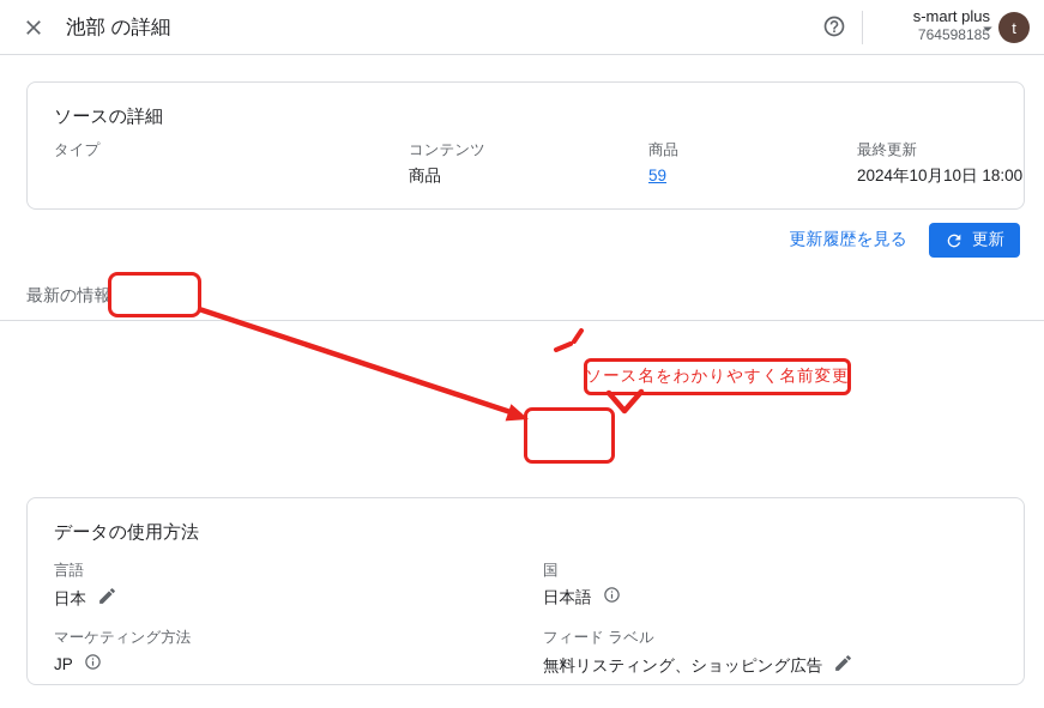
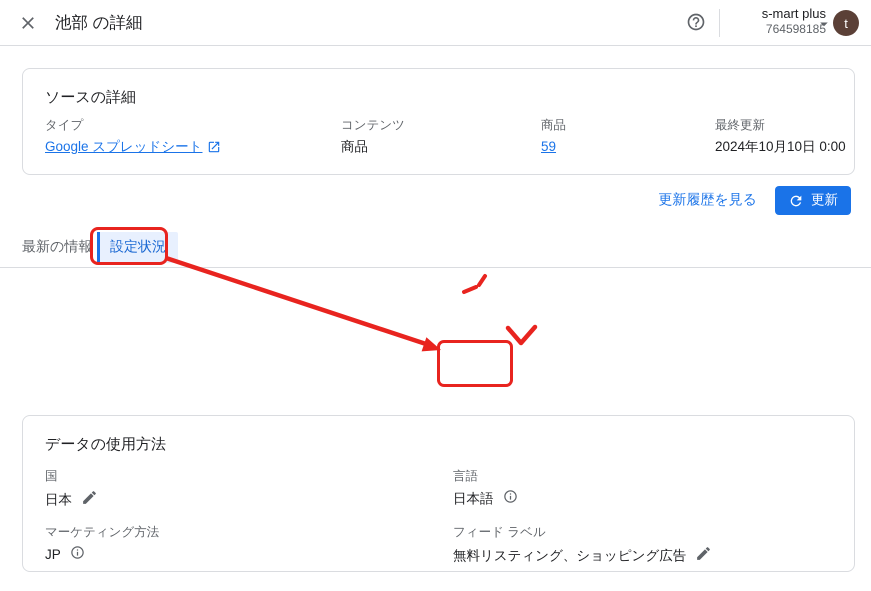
  池部 の詳細
  s-mart plus
  764598185
  t
  ソースの詳細
  タイプ
+ Google スプレッドシート
  コンテンツ
  商品
  商品
  59
  最終更新
- 2024年10月10日 18:00
+ 2024年10月10日 0:00
  更新履歴を見る
  更新
  最新の情報
+ 設定状況
  データの使用方法
- 言語
+ 国
  日本
- 国
+ 言語
  日本語
  マーケティング方法
  JP
  フィード ラベル
  無料リスティング、ショッピング広告
- ソース名をわかりやすく名前変更
